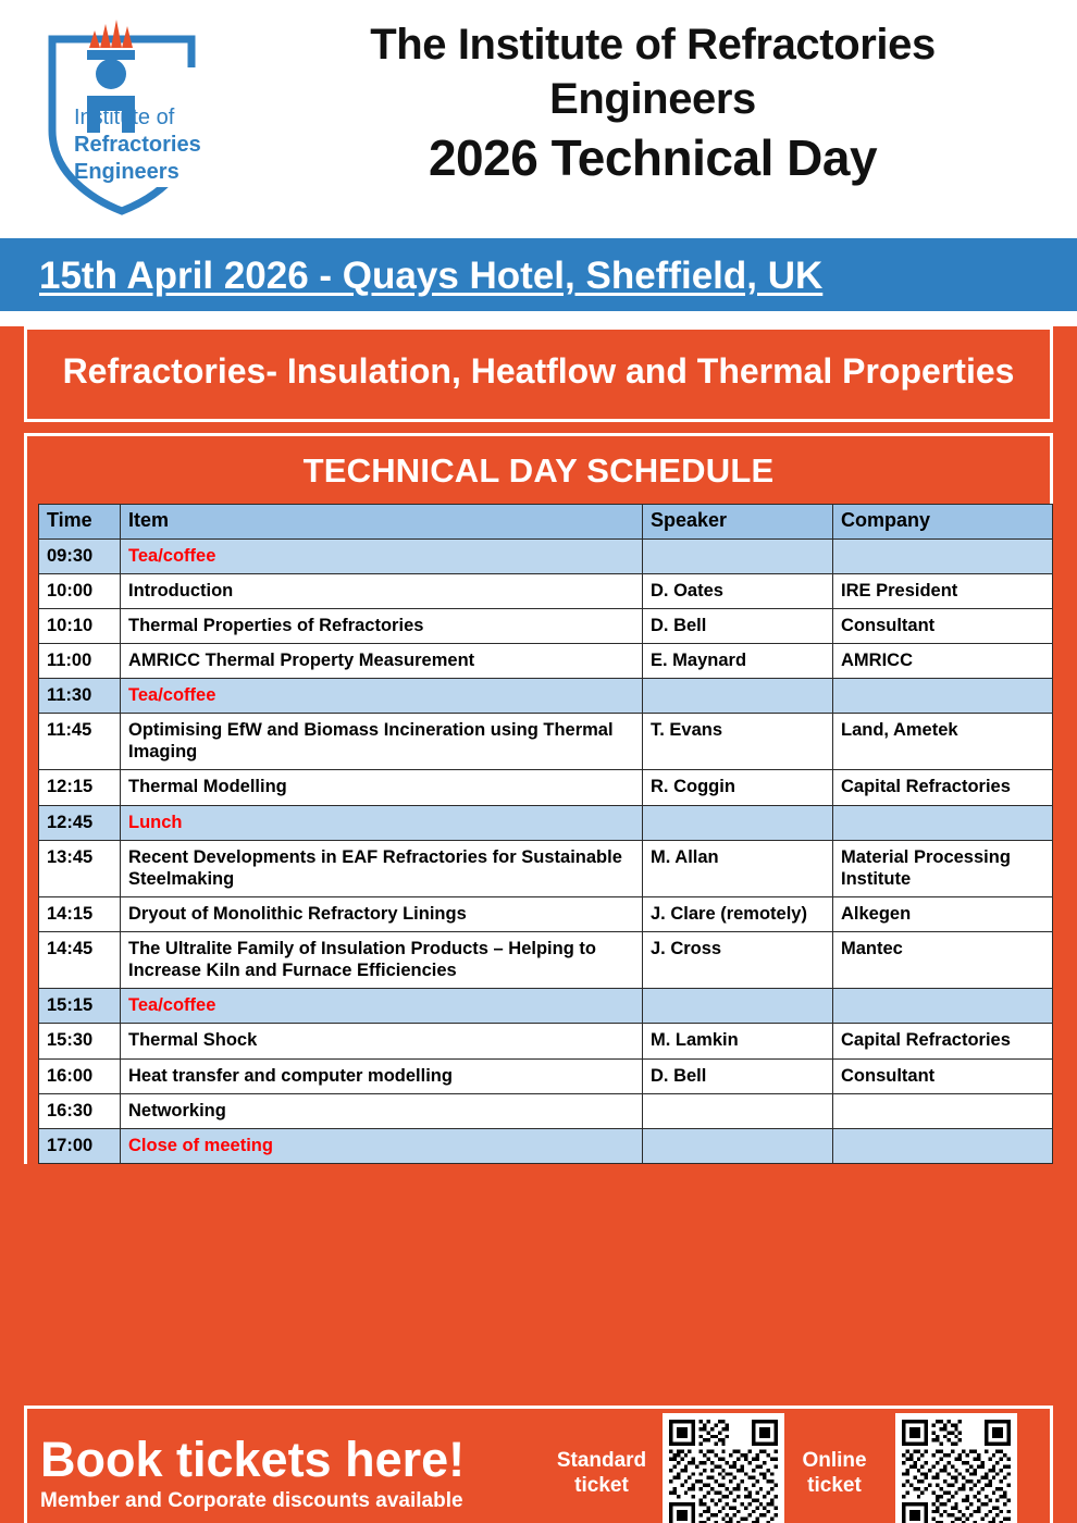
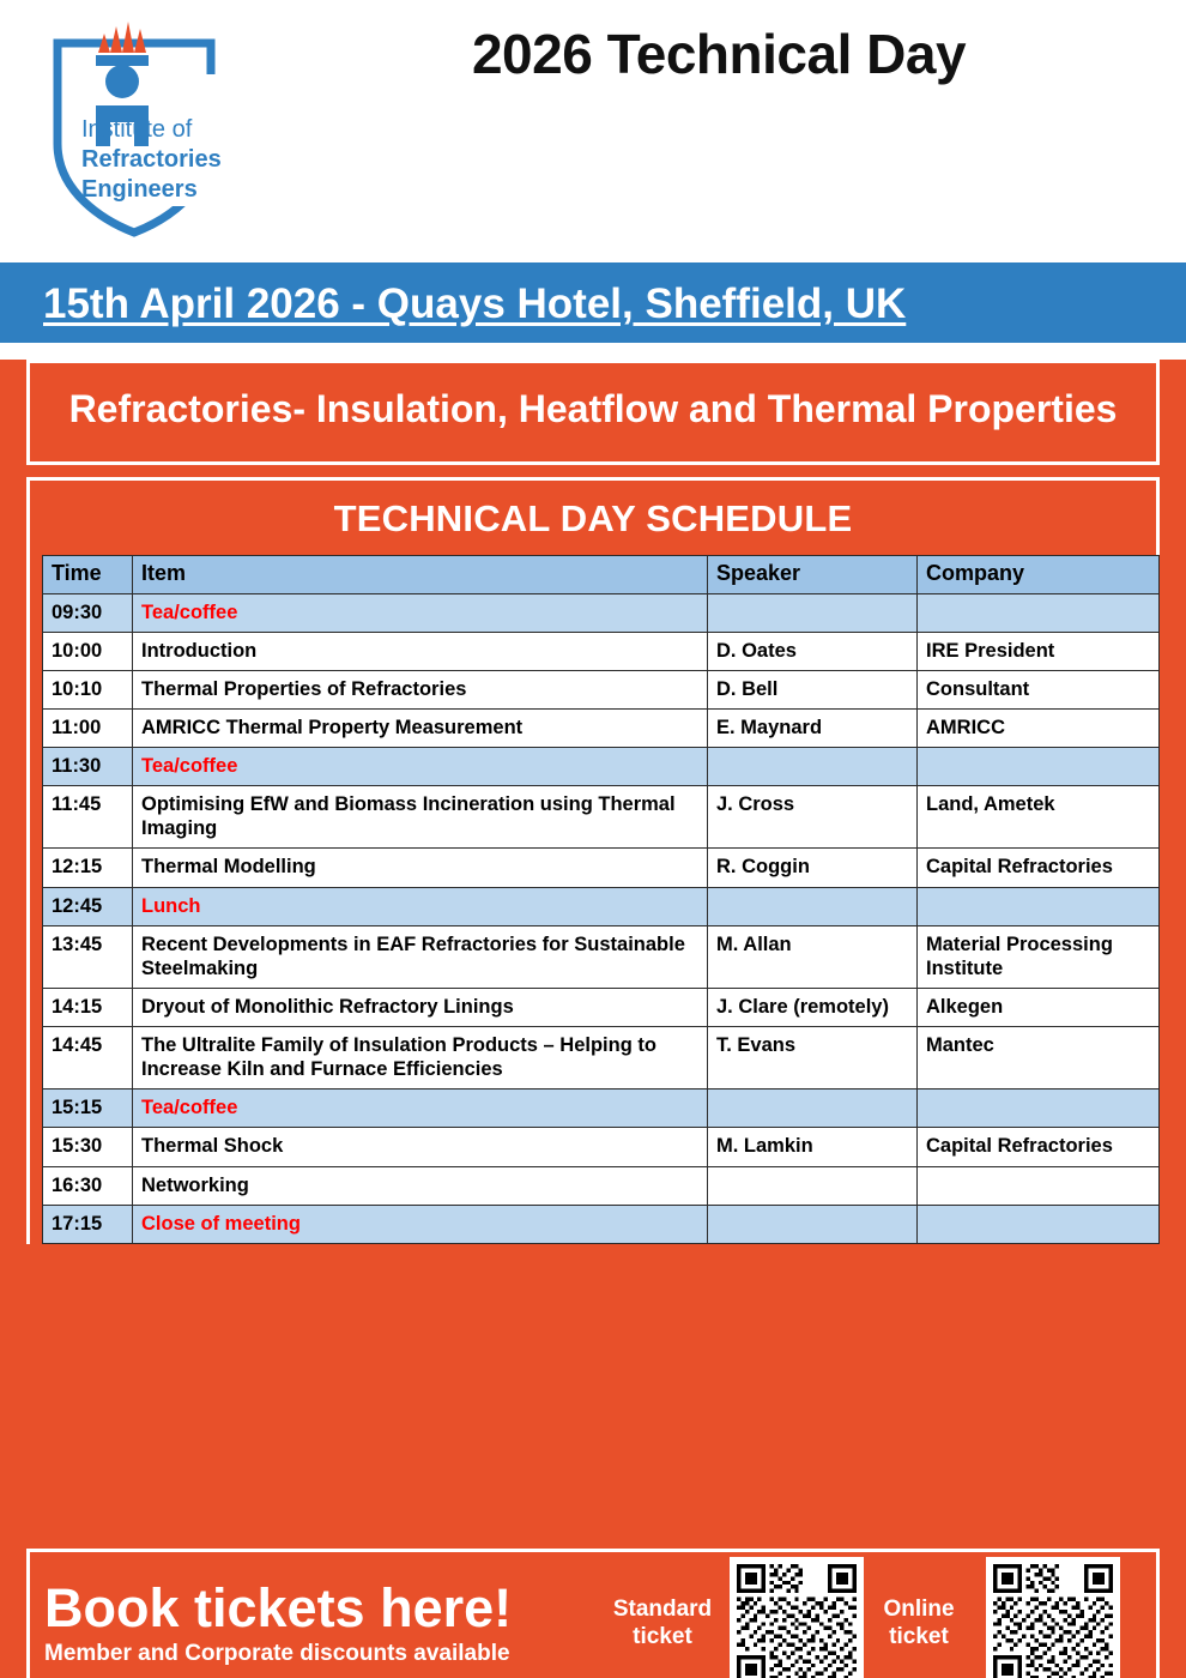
  Institute of
  Refractories
  Engineers
- The Institute of Refractories Engineers
  2026 Technical Day
  15th April 2026 - Quays Hotel, Sheffield, UK
  Refractories- Insulation, Heatflow and Thermal Properties
  TECHNICAL DAY SCHEDULE
  Time	Item	Speaker	Company
  09:30	Tea/coffee
  10:00	Introduction	D. Oates	IRE President
  10:10	Thermal Properties of Refractories	D. Bell	Consultant
  11:00	AMRICC Thermal Property Measurement	E. Maynard	AMRICC
  11:30	Tea/coffee
- 11:45	Optimising EfW and Biomass Incineration using Thermal Imaging	T. Evans	Land, Ametek
+ 11:45	Optimising EfW and Biomass Incineration using Thermal Imaging	J. Cross	Land, Ametek
  12:15	Thermal Modelling	R. Coggin	Capital Refractories
  12:45	Lunch
  13:45	Recent Developments in EAF Refractories for Sustainable Steelmaking	M. Allan	Material Processing Institute
  14:15	Dryout of Monolithic Refractory Linings	J. Clare (remotely)	Alkegen
- 14:45	The Ultralite Family of Insulation Products – Helping to Increase Kiln and Furnace Efficiencies	J. Cross	Mantec
+ 14:45	The Ultralite Family of Insulation Products – Helping to Increase Kiln and Furnace Efficiencies	T. Evans	Mantec
  15:15	Tea/coffee
  15:30	Thermal Shock	M. Lamkin	Capital Refractories
- 16:00	Heat transfer and computer modelling	D. Bell	Consultant
  16:30	Networking
- 17:00	Close of meeting
+ 17:15	Close of meeting
  Book tickets here!
  Member and Corporate discounts available
  Standard ticket
  Online ticket
